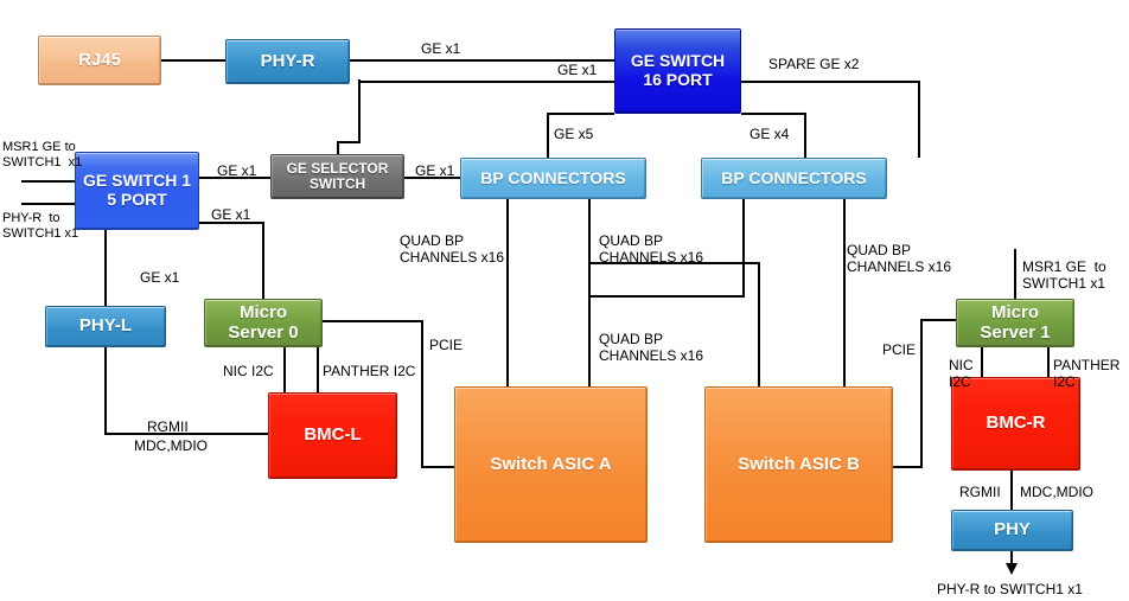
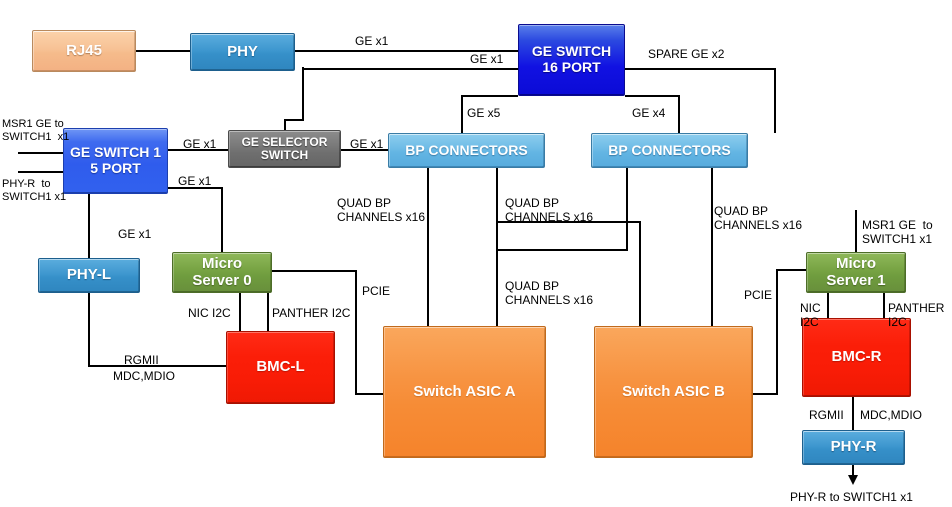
  RJ45
- PHY-R
+ PHY
  GE SWITCH
  16 PORT
  GE SWITCH 1
  5 PORT
  GE SELECTOR
  SWITCH
  BP CONNECTORS
  BP CONNECTORS
  PHY-L
  Micro
  Server 0
  BMC-L
  Switch ASIC A
  Switch ASIC B
  Micro
  Server 1
  BMC-R
- PHY
+ PHY-R
  MSR1 GE to
  SWITCH1 x1
  PHY-R to
  SWITCH1 x1
  GE x1
  GE x1
  SPARE GE x2
  GE x5
  GE x4
  GE x1
  GE x1
  GE x1
  GE x1
  QUAD BP
  CHANNELS x16
  QUAD BP
  CHANNELS x16
  QUAD BP
  CHANNELS x16
  QUAD BP
  CHANNELS x16
  PCIE
  PCIE
  NIC I2C
  PANTHER I2C
  RGMII
  MDC,MDIO
  MSR1 GE to
  SWITCH1 x1
  NIC
  I2C
  PANTHER
  I2C
  RGMII
  MDC,MDIO
  PHY-R to SWITCH1 x1
